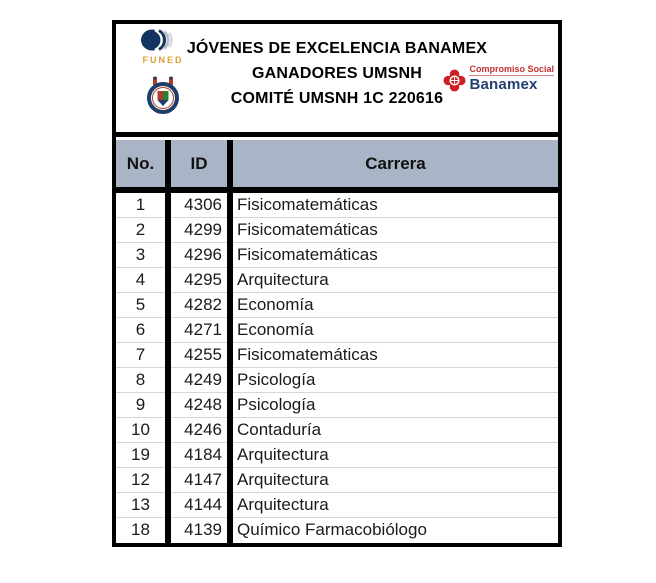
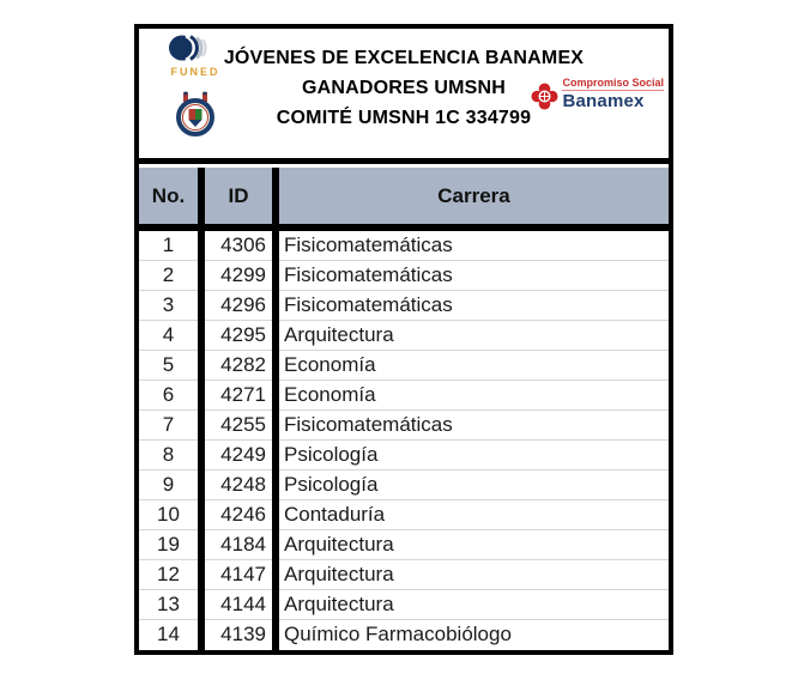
  FUNED
  JÓVENES DE EXCELENCIA BANAMEX
  GANADORES UMSNH
- COMITÉ UMSNH 1C 220616
+ COMITÉ UMSNH 1C 334799
  Compromiso Social
  Banamex
  No.
  ID
  Carrera
  1
  4306
  Fisicomatemáticas
  2
  4299
  Fisicomatemáticas
  3
  4296
  Fisicomatemáticas
  4
  4295
  Arquitectura
  5
  4282
  Economía
  6
  4271
  Economía
  7
  4255
  Fisicomatemáticas
  8
  4249
  Psicología
  9
  4248
  Psicología
  10
  4246
  Contaduría
  19
  4184
  Arquitectura
  12
  4147
  Arquitectura
  13
  4144
  Arquitectura
- 18
+ 14
  4139
  Químico Farmacobiólogo
